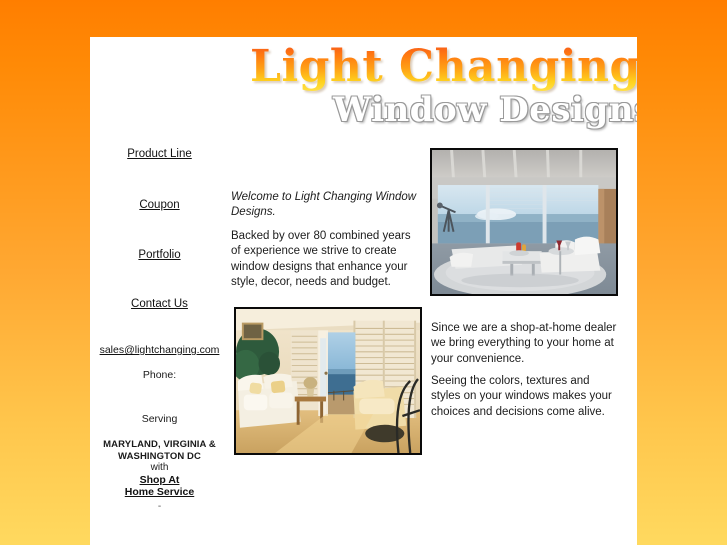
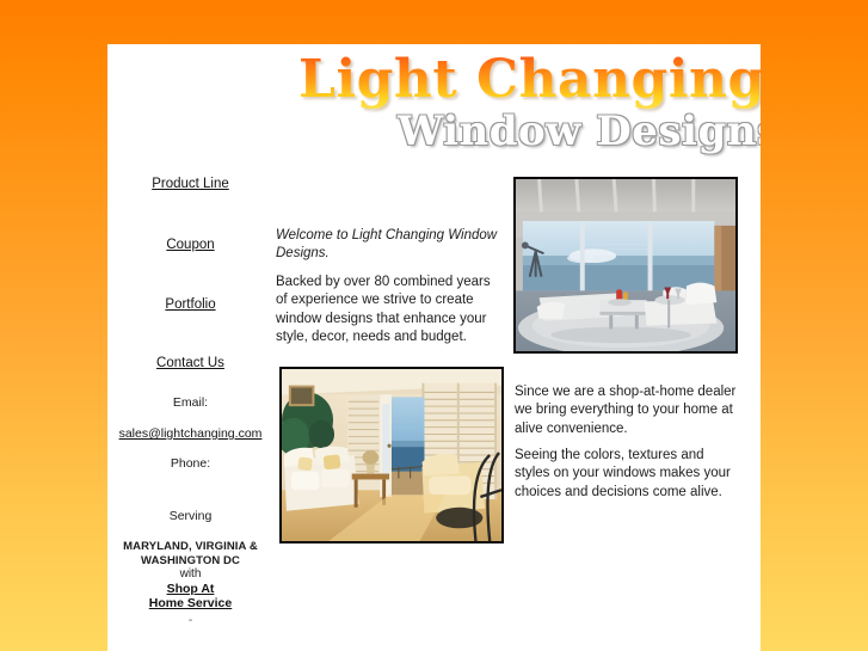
  Light Changing
  Window Design
  Product Line
  Coupon
  Portfolio
  Contact Us
+ Email:
  sales@lightchanging.com
  Phone:
  Serving
  MARYLAND, VIRGINIA &
  WASHINGTON DC
  with
  Shop At
  Home Service
  -
  Welcome to Light Changing Window Designs.
  Backed by over 80 combined years of experience we strive to create window designs that enhance your style, decor, needs and budget.
- Since we are a shop-at-home dealer we bring everything to your home at your convenience.
+ Since we are a shop-at-home dealer we bring everything to your home at alive convenience.
  Seeing the colors, textures and styles on your windows makes your choices and decisions come alive.
